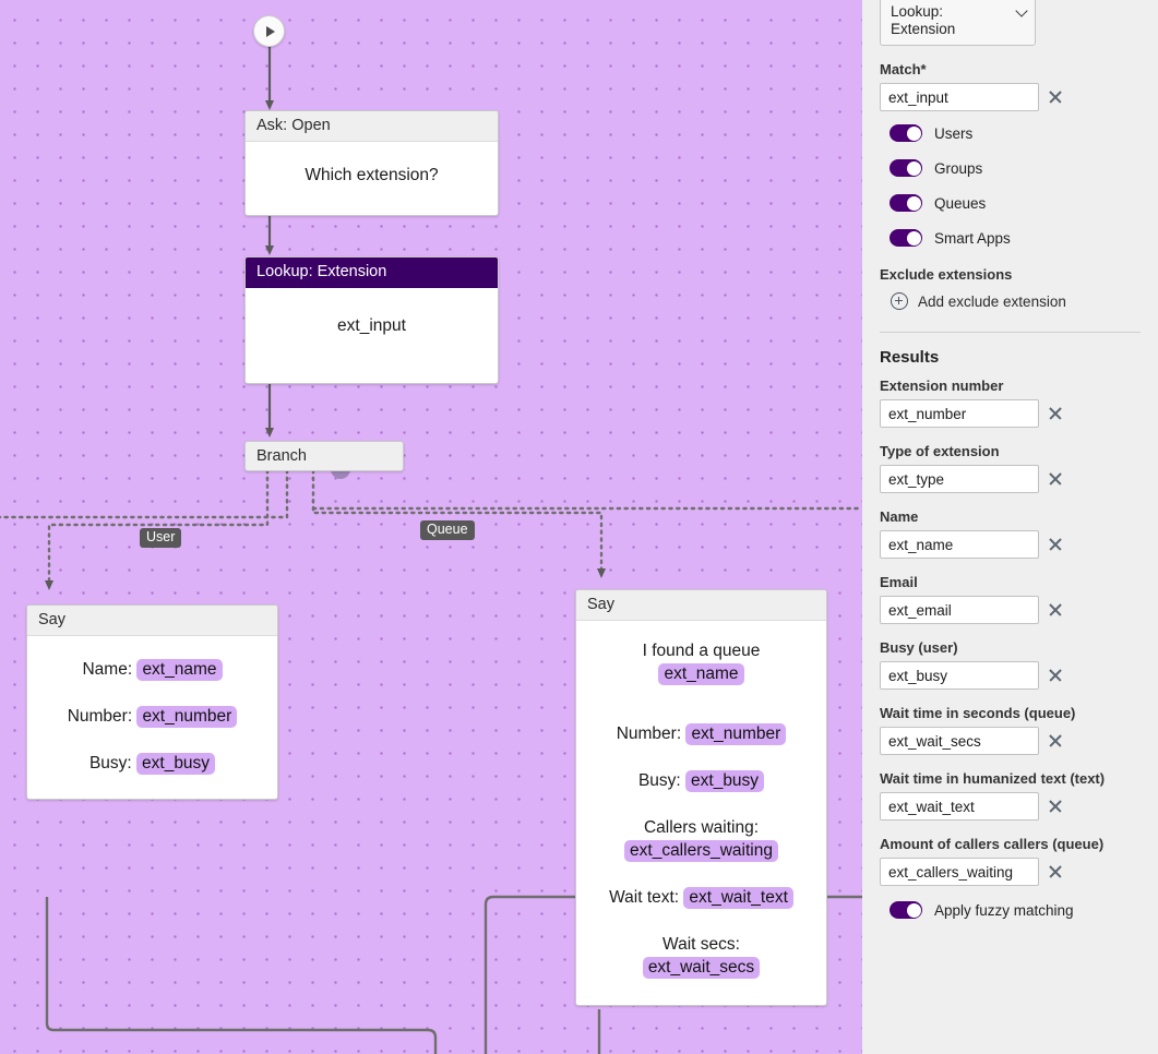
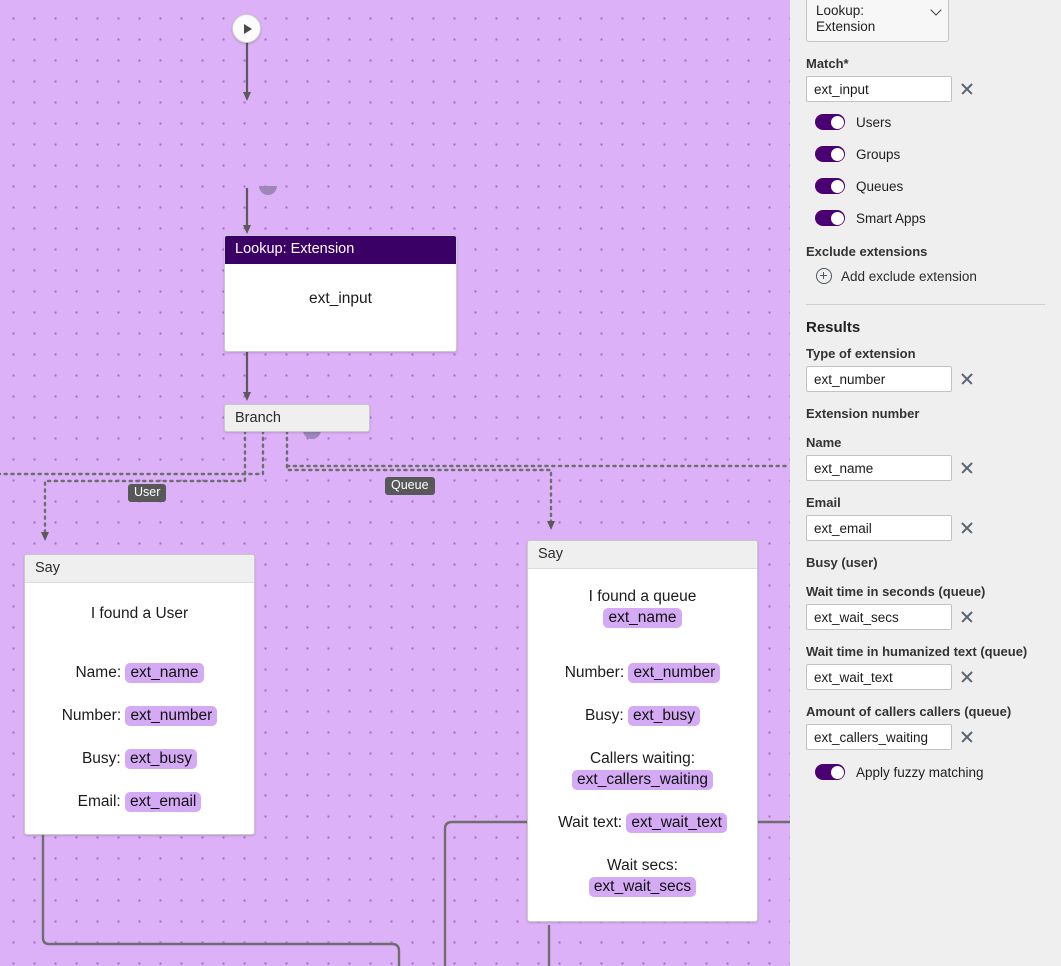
- Ask: Open
- Which extension?
  Lookup: Extension
  ext_input
  Branch
  User
  Queue
  Say
+ I found a User
  Name: ext_name
  Number: ext_number
  Busy: ext_busy
+ Email: ext_email
  Say
  I found a queue
  ext_name
  Number: ext_number
  Busy: ext_busy
  Callers waiting:
  ext_callers_waiting
  Wait text: ext_wait_text
  Wait secs:
  ext_wait_secs
  Lookup: Extension
  Match*
  ext_input
  Users
  Groups
  Queues
  Smart Apps
  Exclude extensions
  Add exclude extension
  Results
- Extension number
+ Type of extension
  ext_number
- Type of extension
+ Extension number
- ext_type
  Name
  ext_name
  Email
  ext_email
  Busy (user)
- ext_busy
  Wait time in seconds (queue)
  ext_wait_secs
- Wait time in humanized text (text)
+ Wait time in humanized text (queue)
  ext_wait_text
  Amount of callers callers (queue)
  ext_callers_waiting
  Apply fuzzy matching
